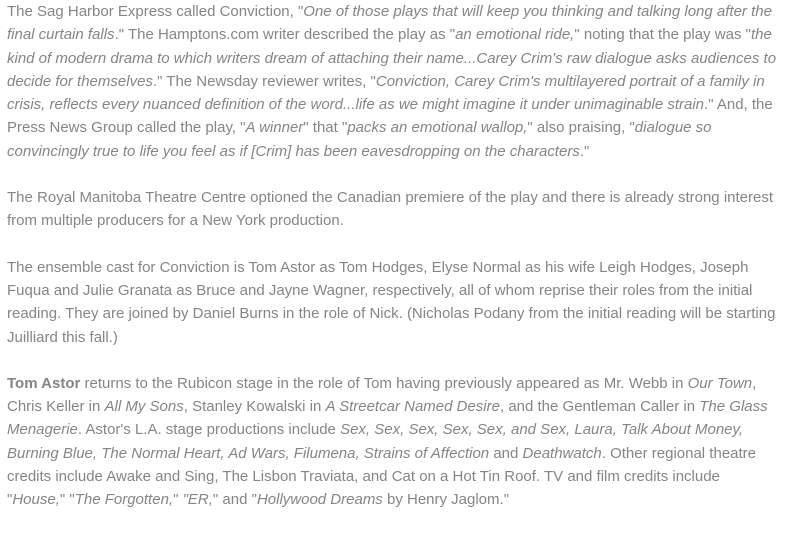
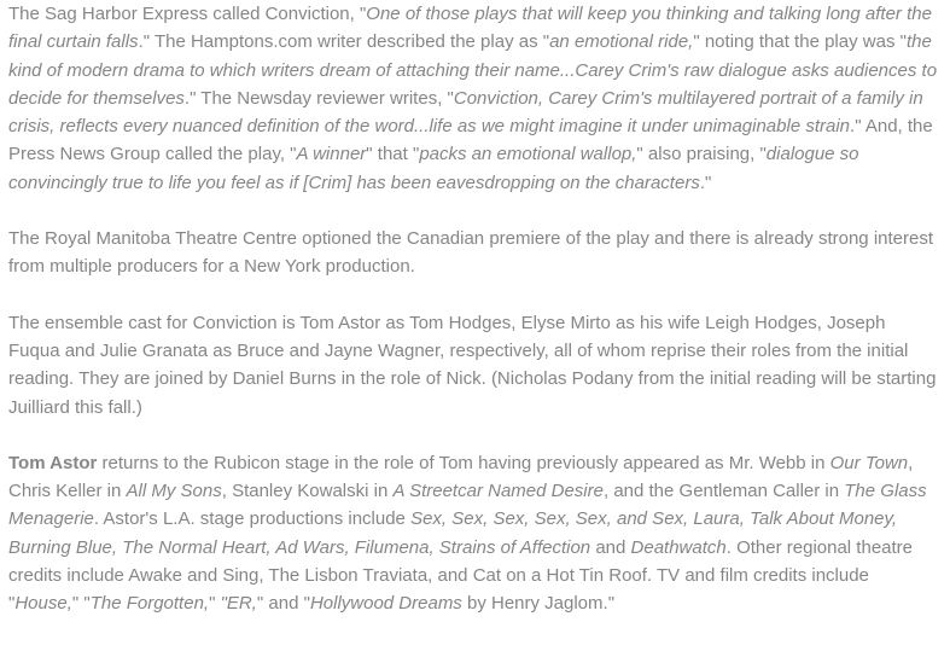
  The Sag Harbor Express called Conviction, "One of those plays that will keep you thinking and talking long after the final curtain falls." The Hamptons.com writer described the play as "an emotional ride," noting that the play was "the kind of modern drama to which writers dream of attaching their name...Carey Crim's raw dialogue asks audiences to decide for themselves." The Newsday reviewer writes, "Conviction, Carey Crim's multilayered portrait of a family in crisis, reflects every nuanced definition of the word...life as we might imagine it under unimaginable strain." And, the Press News Group called the play, "A winner" that "packs an emotional wallop," also praising, "dialogue so convincingly true to life you feel as if [Crim] has been eavesdropping on the characters."
  The Royal Manitoba Theatre Centre optioned the Canadian premiere of the play and there is already strong interest from multiple producers for a New York production.
- The ensemble cast for Conviction is Tom Astor as Tom Hodges, Elyse Normal as his wife Leigh Hodges, Joseph Fuqua and Julie Granata as Bruce and Jayne Wagner, respectively, all of whom reprise their roles from the initial reading. They are joined by Daniel Burns in the role of Nick. (Nicholas Podany from the initial reading will be starting Juilliard this fall.)
+ The ensemble cast for Conviction is Tom Astor as Tom Hodges, Elyse Mirto as his wife Leigh Hodges, Joseph Fuqua and Julie Granata as Bruce and Jayne Wagner, respectively, all of whom reprise their roles from the initial reading. They are joined by Daniel Burns in the role of Nick. (Nicholas Podany from the initial reading will be starting Juilliard this fall.)
  Tom Astor returns to the Rubicon stage in the role of Tom having previously appeared as Mr. Webb in Our Town, Chris Keller in All My Sons, Stanley Kowalski in A Streetcar Named Desire, and the Gentleman Caller in The Glass Menagerie. Astor's L.A. stage productions include Sex, Sex, Sex, Sex, Sex, and Sex, Laura, Talk About Money, Burning Blue, The Normal Heart, Ad Wars, Filumena, Strains of Affection and Deathwatch. Other regional theatre credits include Awake and Sing, The Lisbon Traviata, and Cat on a Hot Tin Roof. TV and film credits include "House," "The Forgotten," "ER," and "Hollywood Dreams by Henry Jaglom."
